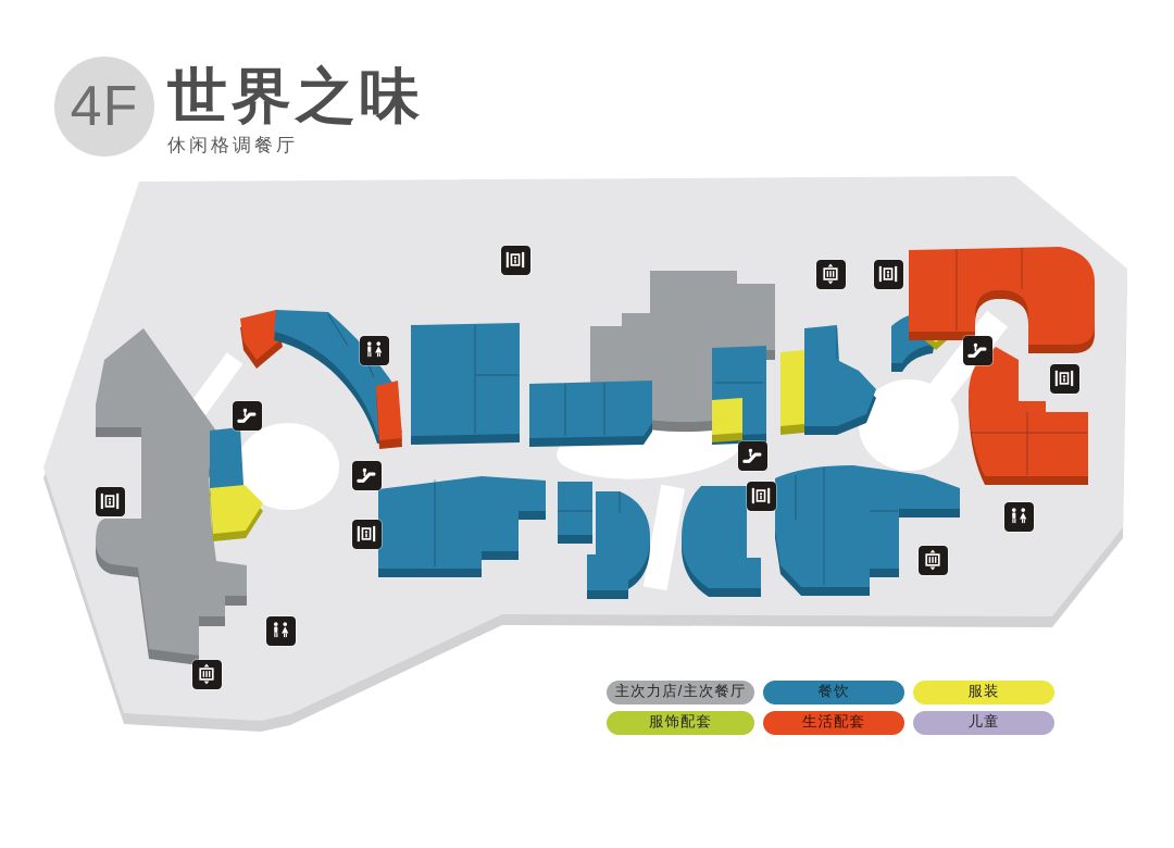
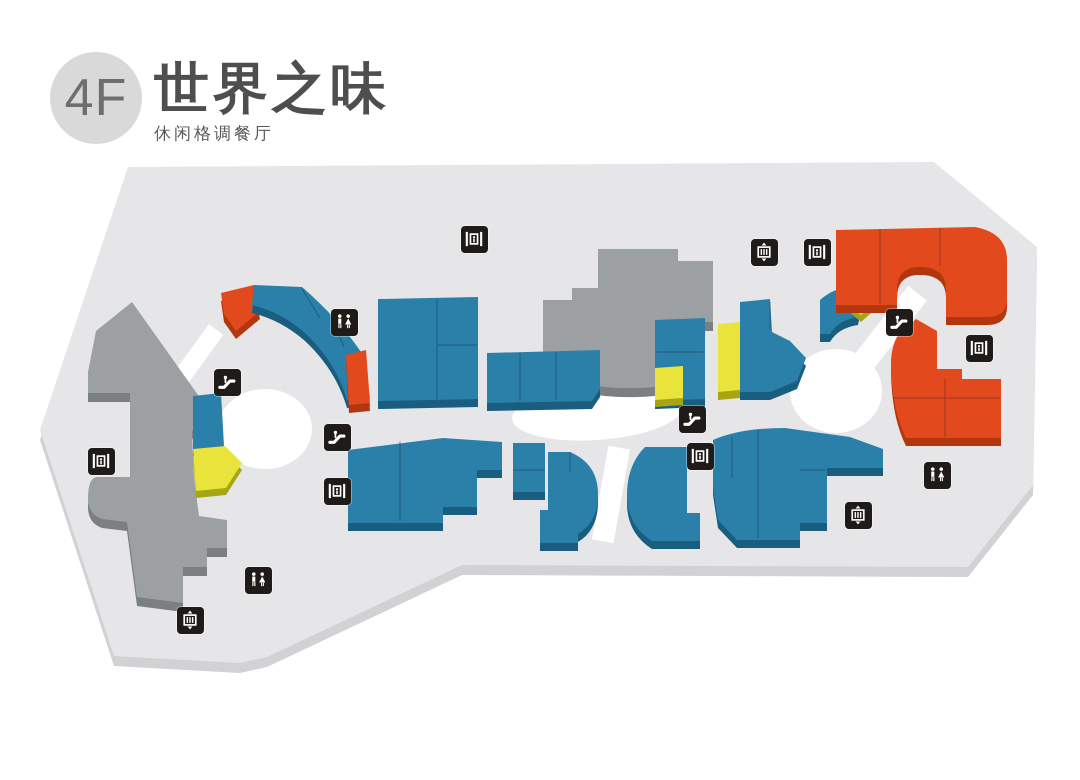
  4F
  世界之味
  休闲格调餐厅
- 主次力店/主次餐厅
- 餐饮
- 服装
- 服饰配套
- 生活配套
- 儿童
